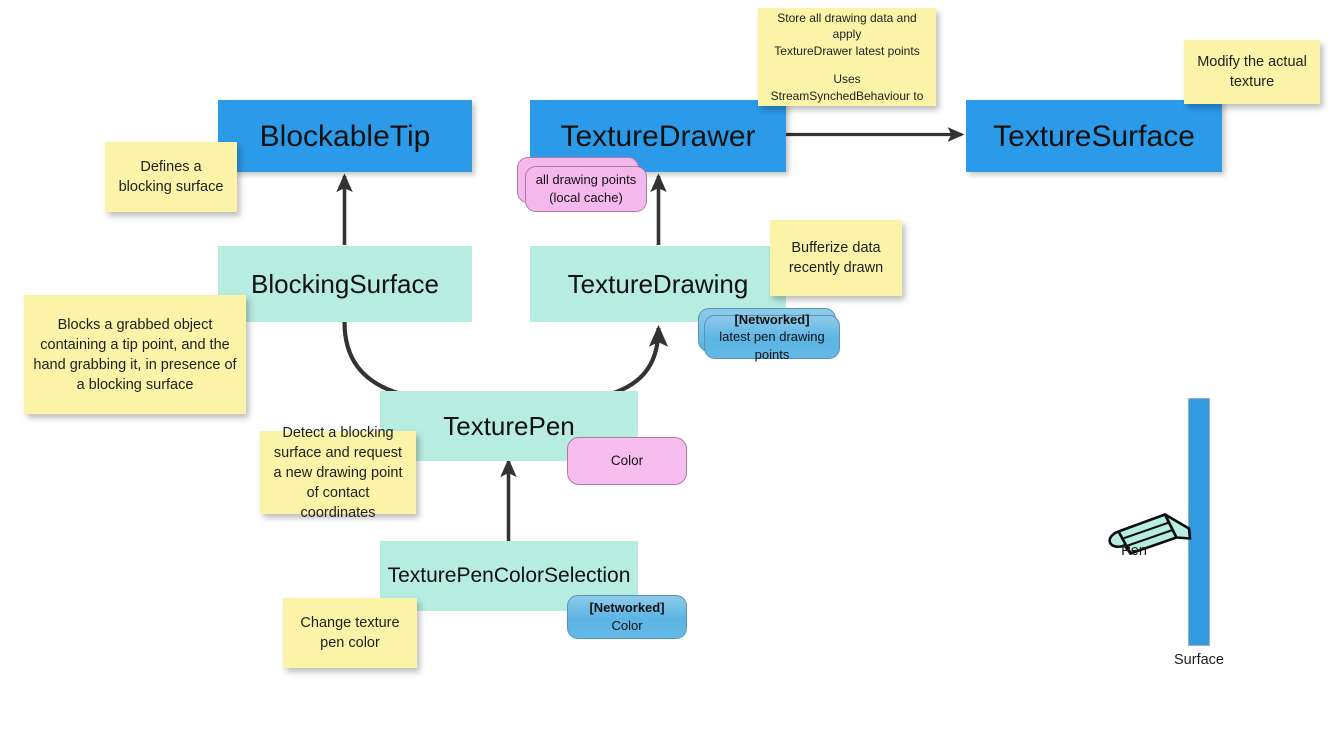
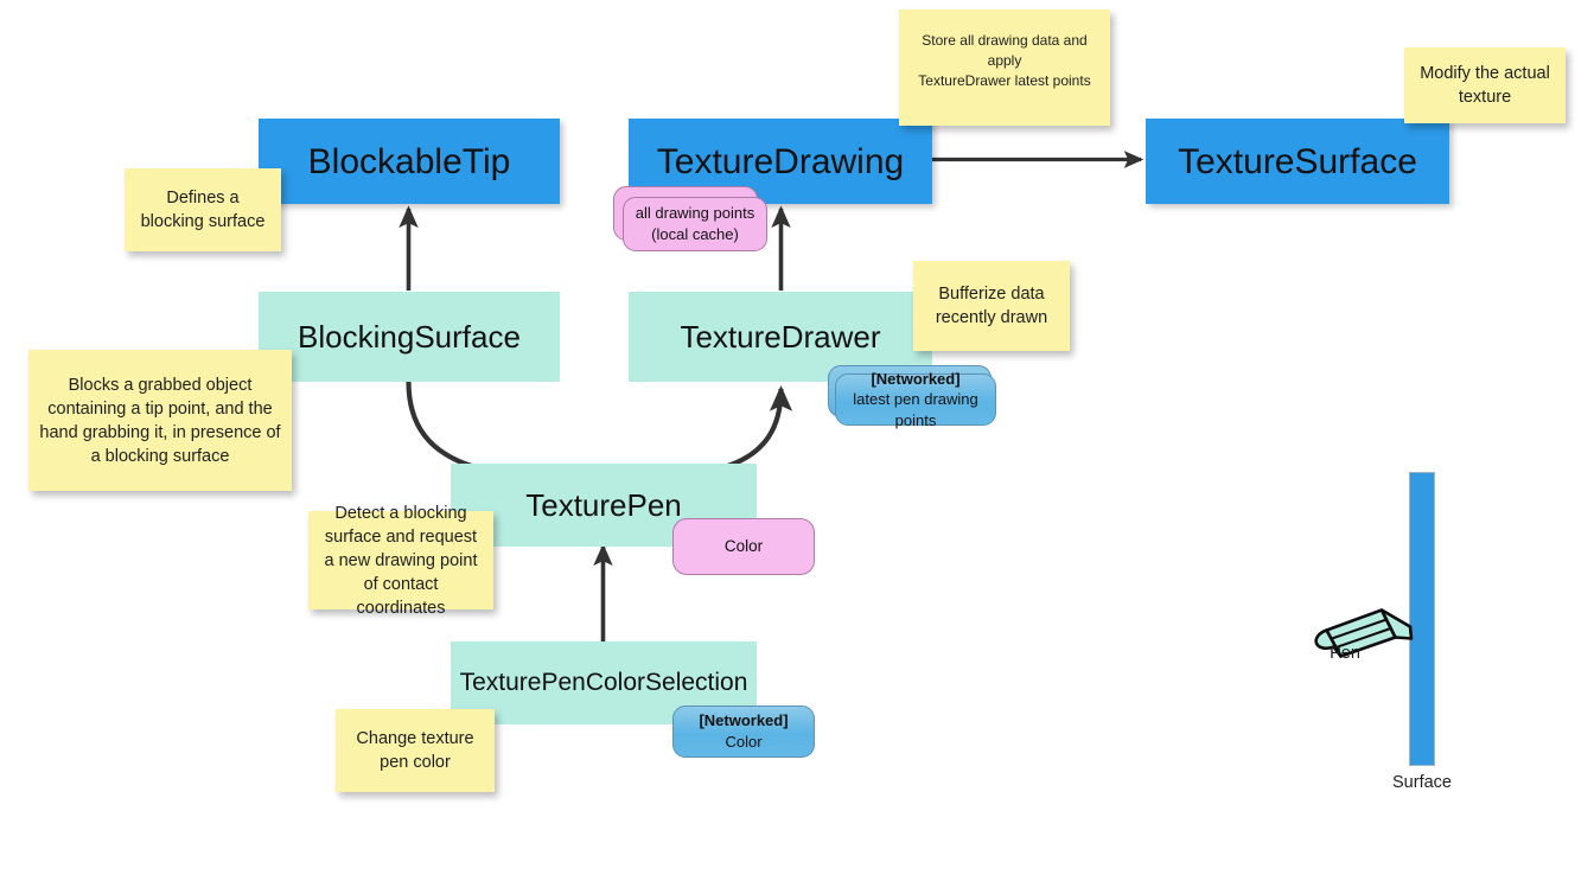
  BlockableTip
- TextureDrawer
+ TextureDrawing
  TextureSurface
  BlockingSurface
- TextureDrawing
+ TextureDrawer
  TexturePen
  TexturePenColorSelection
  Store all drawing data and apply
  TextureDrawer latest points
- Uses StreamSynchedBehaviour to
  Modify the actual texture
  Defines a blocking surface
  Blocks a grabbed object containing a tip point, and the hand grabbing it, in presence of a blocking surface
  Bufferize data recently drawn
  Detect a blocking surface and request a new drawing point of contact coordinates
  Change texture pen color
  all drawing points
  (local cache)
  [Networked]
  latest pen drawing points
  Color
  [Networked]
  Color
  Pen
  Surface
